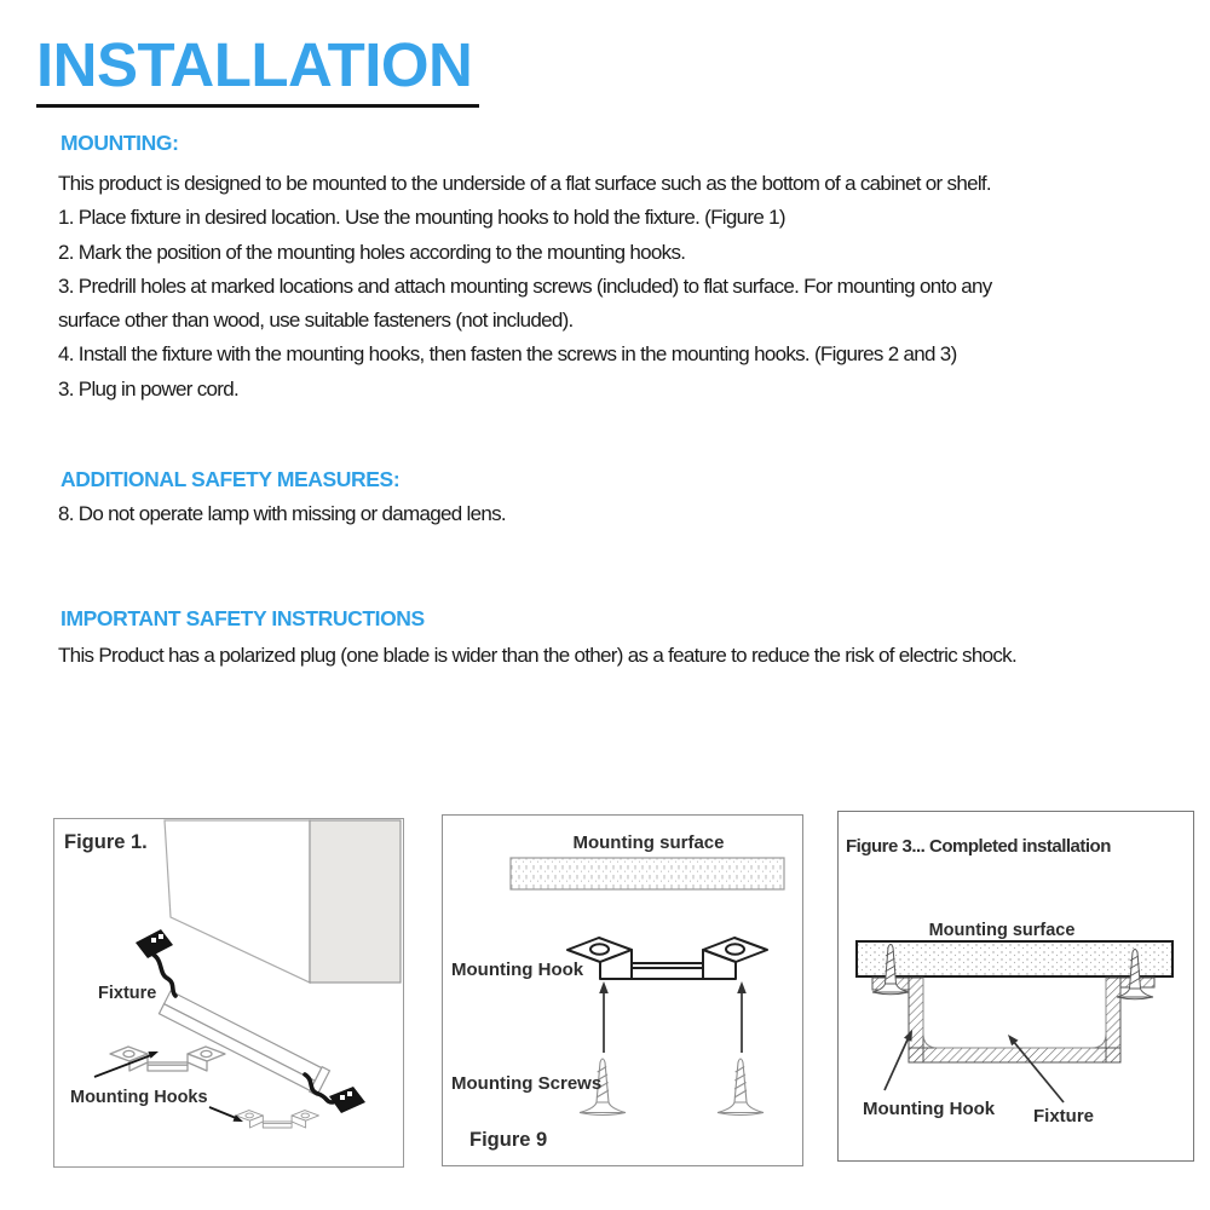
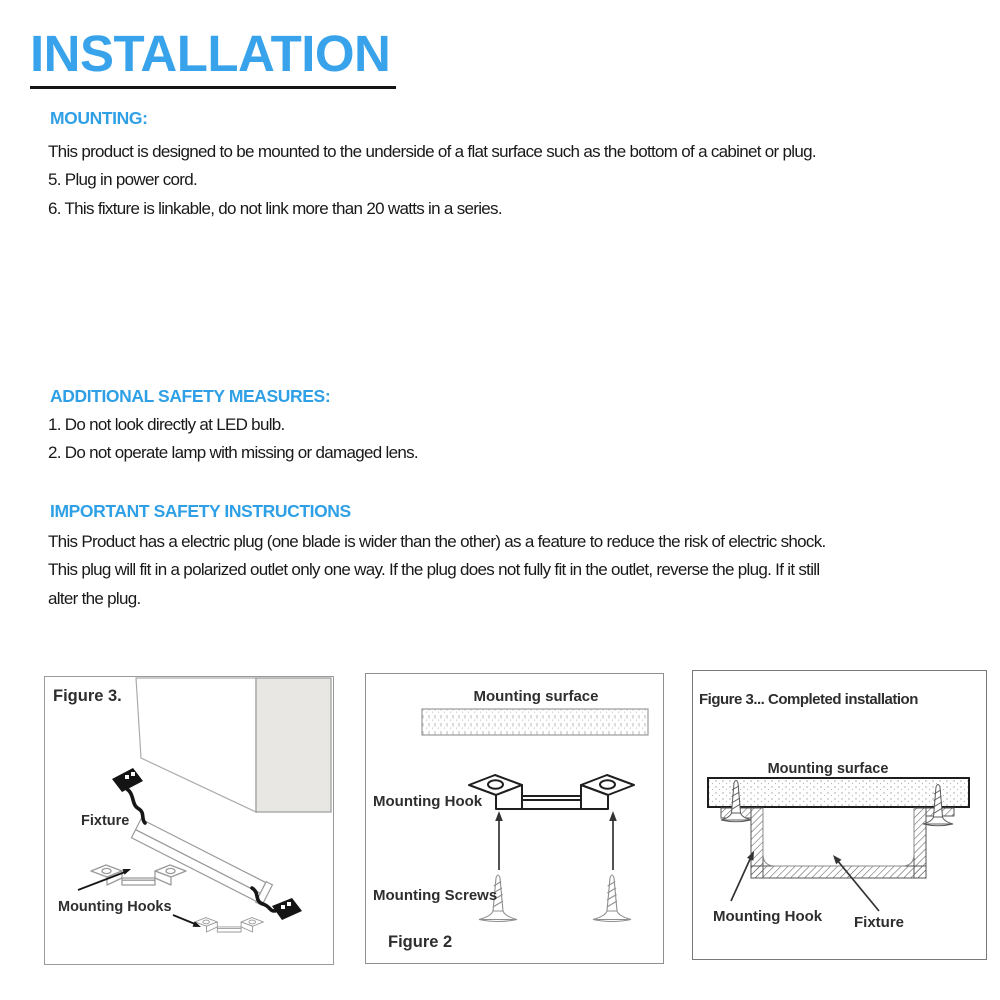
  INSTALLATION
  MOUNTING:
- This product is designed to be mounted to the underside of a flat surface such as the bottom of a cabinet or shelf.
+ This product is designed to be mounted to the underside of a flat surface such as the bottom of a cabinet or plug.
- 1. Place fixture in desired location. Use the mounting hooks to hold the fixture. (Figure 1)
- 2. Mark the position of the mounting holes according to the mounting hooks.
- 3. Predrill holes at marked locations and attach mounting screws (included) to flat surface. For mounting onto any
- surface other than wood, use suitable fasteners (not included).
- 4. Install the fixture with the mounting hooks, then fasten the screws in the mounting hooks. (Figures 2 and 3)
- 3. Plug in power cord.
+ 5. Plug in power cord.
+ 6. This fixture is linkable, do not link more than 20 watts in a series.
  ADDITIONAL SAFETY MEASURES:
+ 1. Do not look directly at LED bulb.
- 8. Do not operate lamp with missing or damaged lens.
+ 2. Do not operate lamp with missing or damaged lens.
  IMPORTANT SAFETY INSTRUCTIONS
- This Product has a polarized plug (one blade is wider than the other) as a feature to reduce the risk of electric shock.
+ This Product has a electric plug (one blade is wider than the other) as a feature to reduce the risk of electric shock.
+ This plug will fit in a polarized outlet only one way. If the plug does not fully fit in the outlet, reverse the plug. If it still
+ alter the plug.
- Figure 1.
+ Figure 3.
  Fixture
  Mounting Hooks
  Mounting surface
  Mounting Hook
  Mounting Screws
- Figure 9
+ Figure 2
  Figure 3... Completed installation
  Mounting surface
  Mounting Hook
  Fixture
